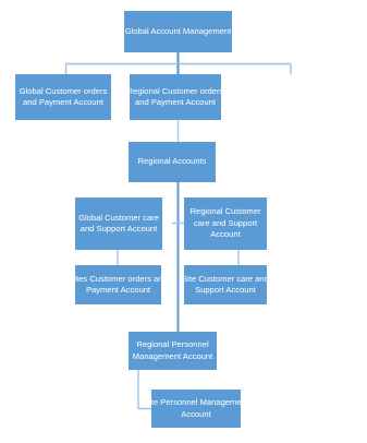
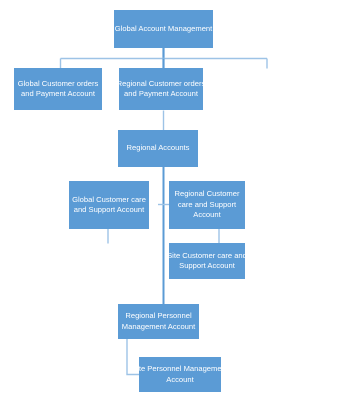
  Global Account Management
  Global Customer orders and Payment Account
  Regional Customer orders and Payment Account
  Regional Accounts
  Global Customer care and Support Account
  Regional Customer care and Support Account
- Sites Customer orders and Payment Account
  Site Customer care and Support Account
  Regional Personnel Management Account
  Site Personnel Management Account
